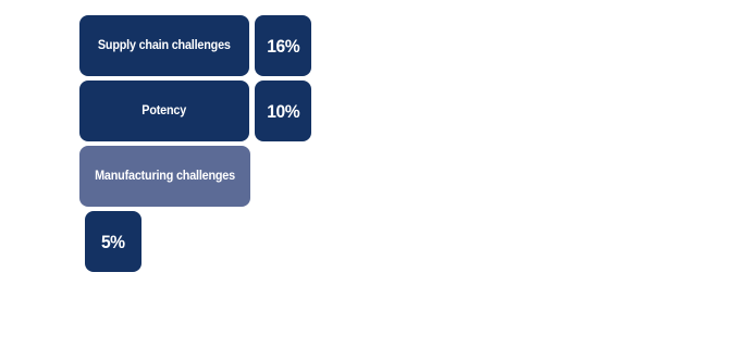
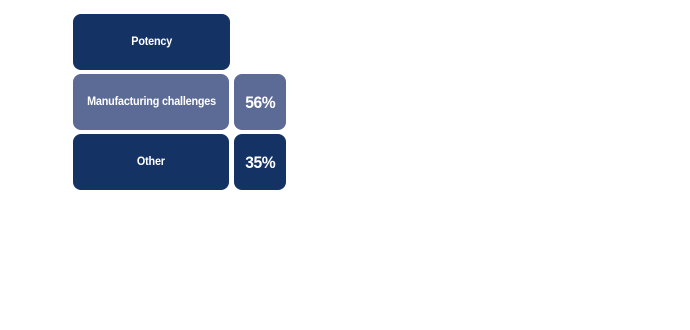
- Supply chain challenges
- 16%
  Potency
- 10%
  Manufacturing challenges
+ 56%
+ Other
- 5%
+ 35%
